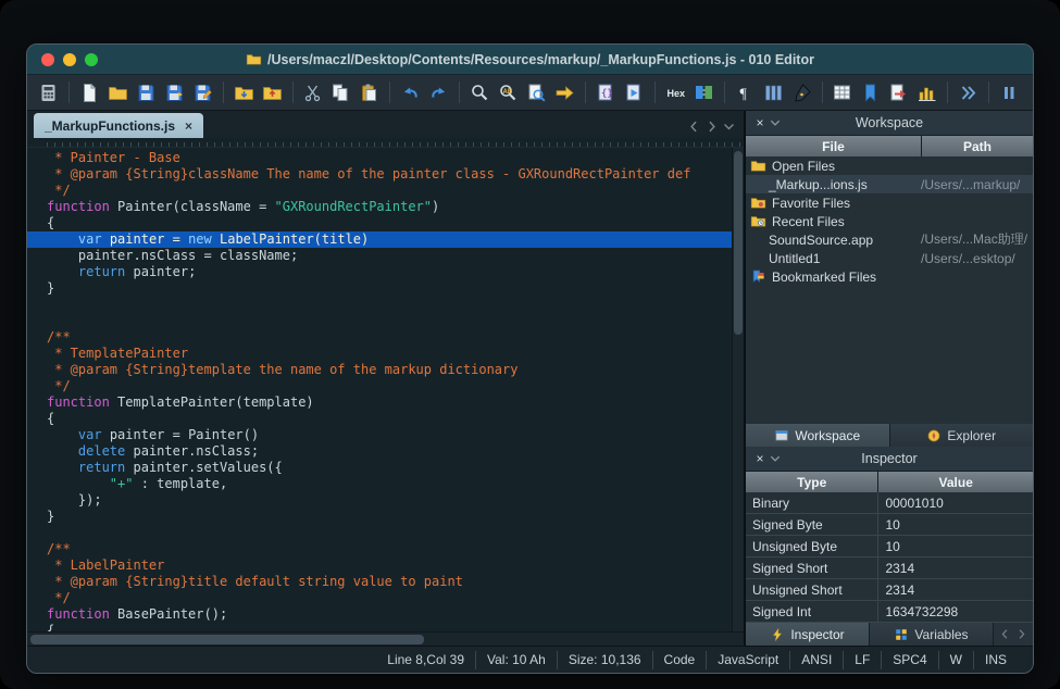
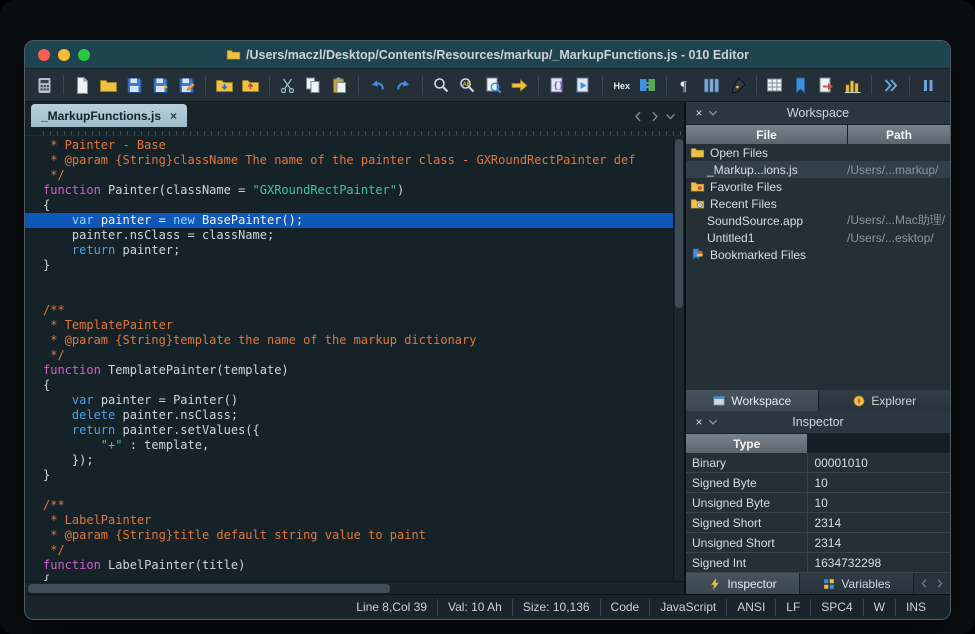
  /Users/maczl/Desktop/Contents/Resources/markup/_MarkupFunctions.js - 010 Editor
  {}
  Hex
  ¶
  _MarkupFunctions.js
  ×
  * Painter - Base
  * @param {String}className The name of the painter class - GXRoundRectPainter def
  */
  function Painter(className = "GXRoundRectPainter")
  {
- var painter = new LabelPainter(title)
+ var painter = new BasePainter();
  painter.nsClass = className;
  return painter;
  }
  /**
  * TemplatePainter
  * @param {String}template the name of the markup dictionary
  */
  function TemplatePainter(template)
  {
  var painter = Painter()
  delete painter.nsClass;
  return painter.setValues({
  "+" : template,
  });
  }
  /**
  * LabelPainter
  * @param {String}title default string value to paint
  */
- function BasePainter();
+ function LabelPainter(title)
  {
  ×
  Workspace
  File
  Path
  Open Files
  _Markup...ions.js
  /Users/...markup/
  Favorite Files
  Recent Files
  SoundSource.app
  /Users/...Mac助理/
  Untitled1
  /Users/...esktop/
  Bookmarked Files
  Workspace
  Explorer
  ×
  Inspector
  Type
- Value
  Binary
  00001010
  Signed Byte
  10
  Unsigned Byte
  10
  Signed Short
  2314
  Unsigned Short
  2314
  Signed Int
  1634732298
  Inspector
  Variables
  Line 8,Col 39
  Val: 10 Ah
  Size: 10,136
  Code
  JavaScript
  ANSI
  LF
  SPC4
  W
  INS
